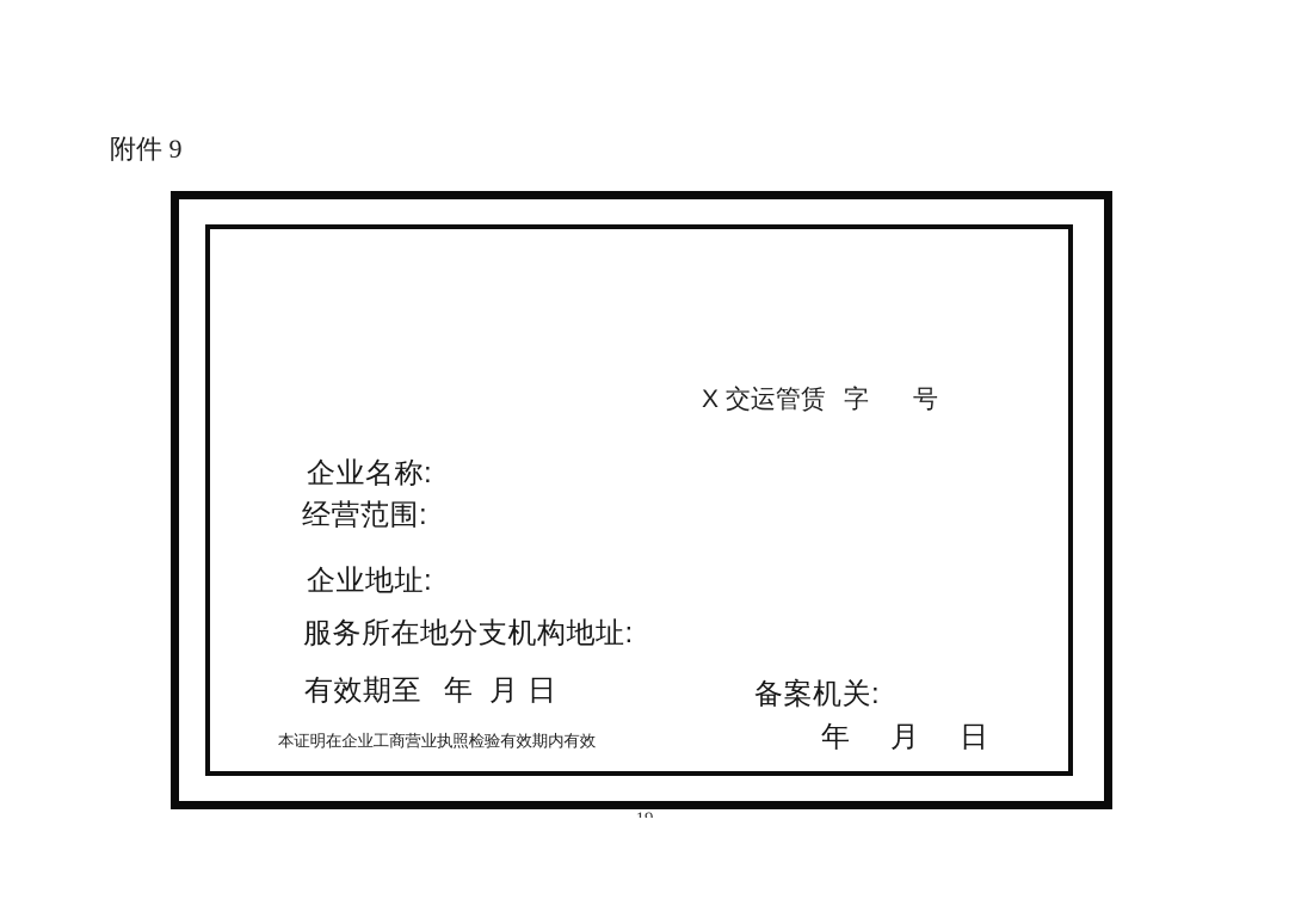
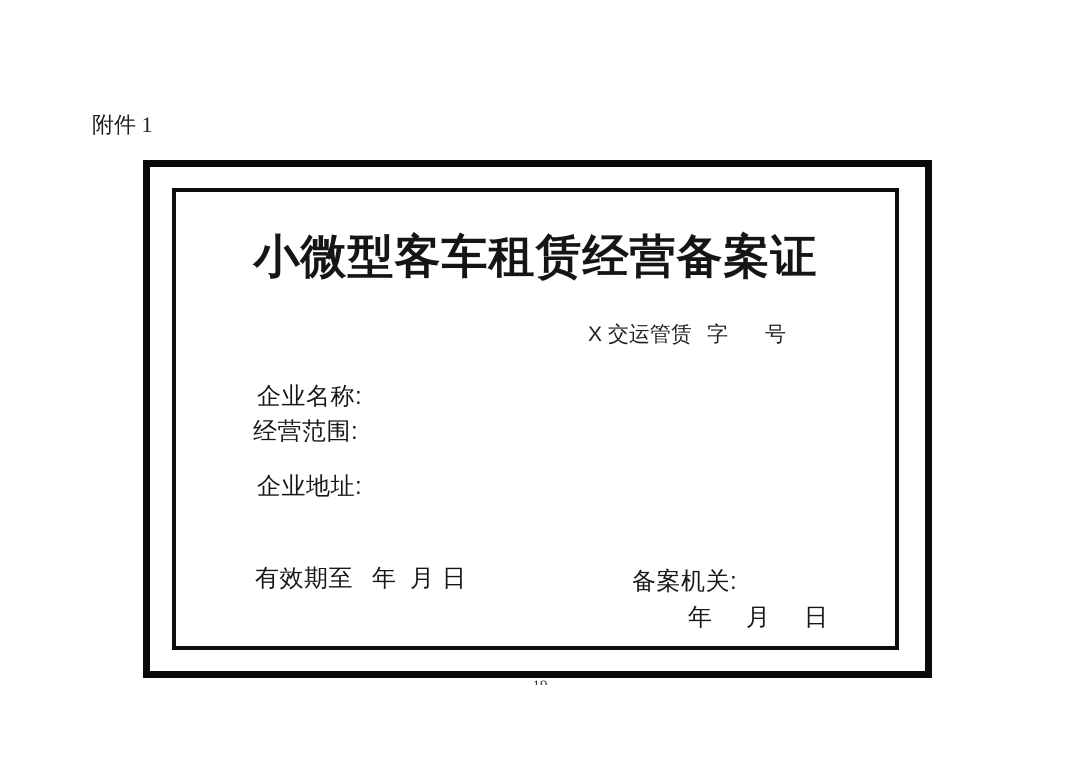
- 附件 9
+ 附件 1
+ 小微型客车租赁经营备案证
  X 交运管赁
  字
  号
  企业名称:
  经营范围:
  企业地址:
- 服务所在地分支机构地址:
  有效期至
  年
  月
  日
  备案机关:
  年
  月
  日
- 本证明在企业工商营业执照检验有效期内有效
